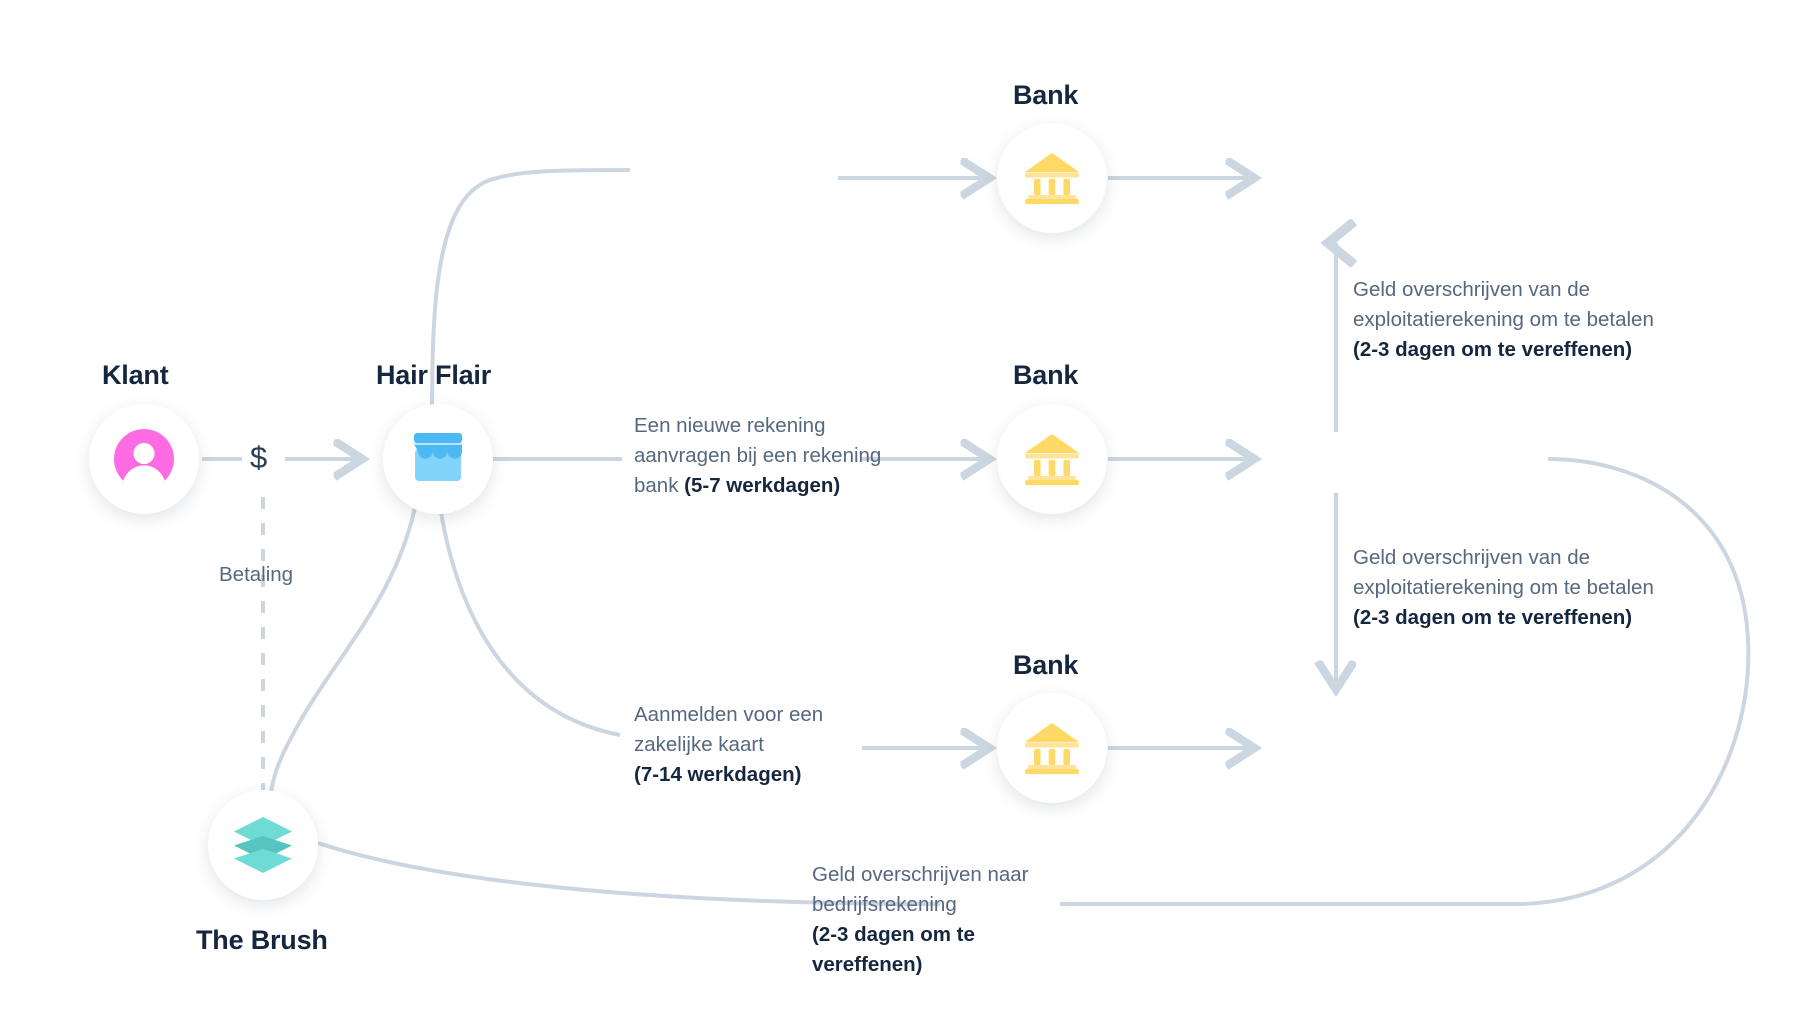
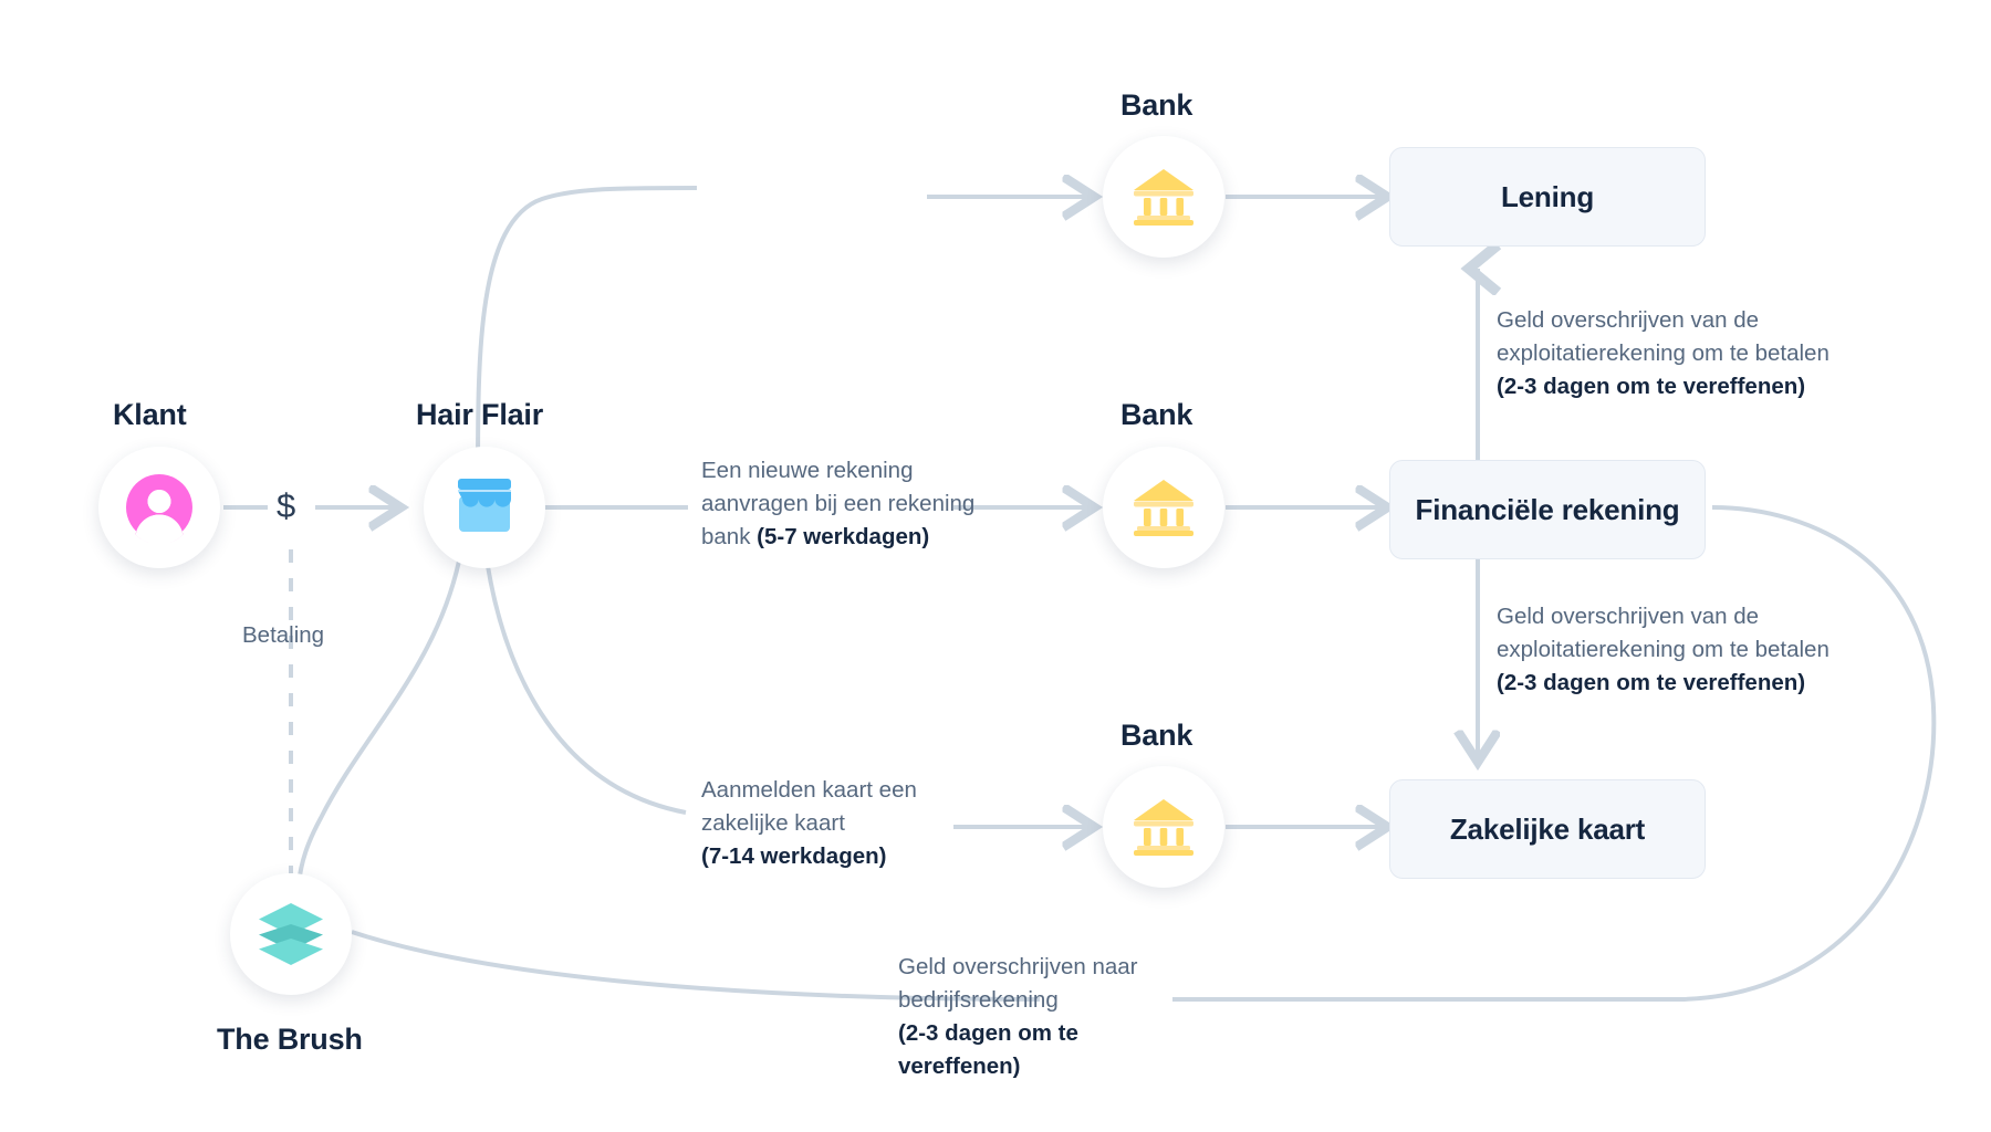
  Klant
  $
  Betaling
  Hair Flair
  The Brush
  Bank
  Bank
  Bank
+ Lening
+ Financiële rekening
+ Zakelijke kaart
  Een nieuwe rekening aanvragen bij een rekening bank (5-7 werkdagen)
- Aanmelden voor een zakelijke kaart
+ Aanmelden kaart een zakelijke kaart
  (7-14 werkdagen)
  Geld overschrijven van de exploitatierekening om te betalen
  (2-3 dagen om te vereffenen)
  Geld overschrijven van de exploitatierekening om te betalen
  (2-3 dagen om te vereffenen)
  Geld overschrijven naar bedrijfsrekening
  (2-3 dagen om te vereffenen)
